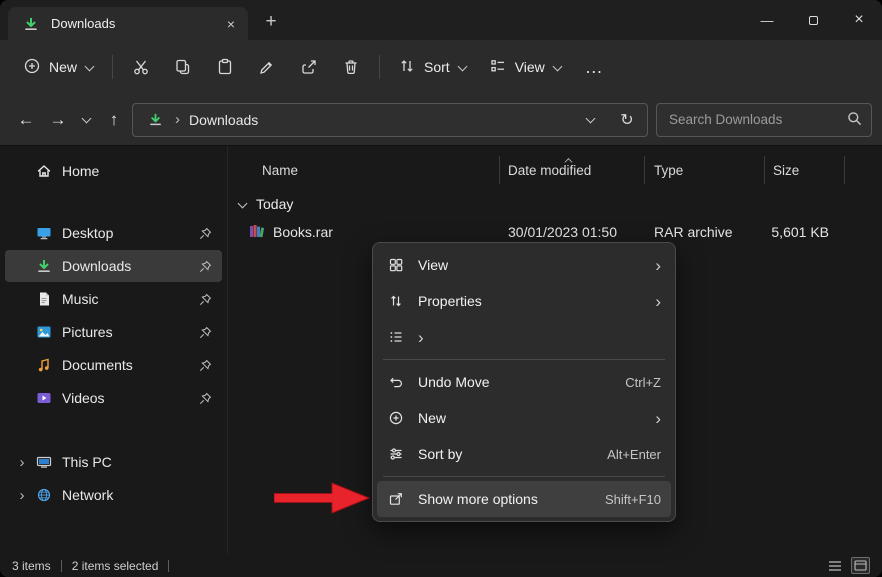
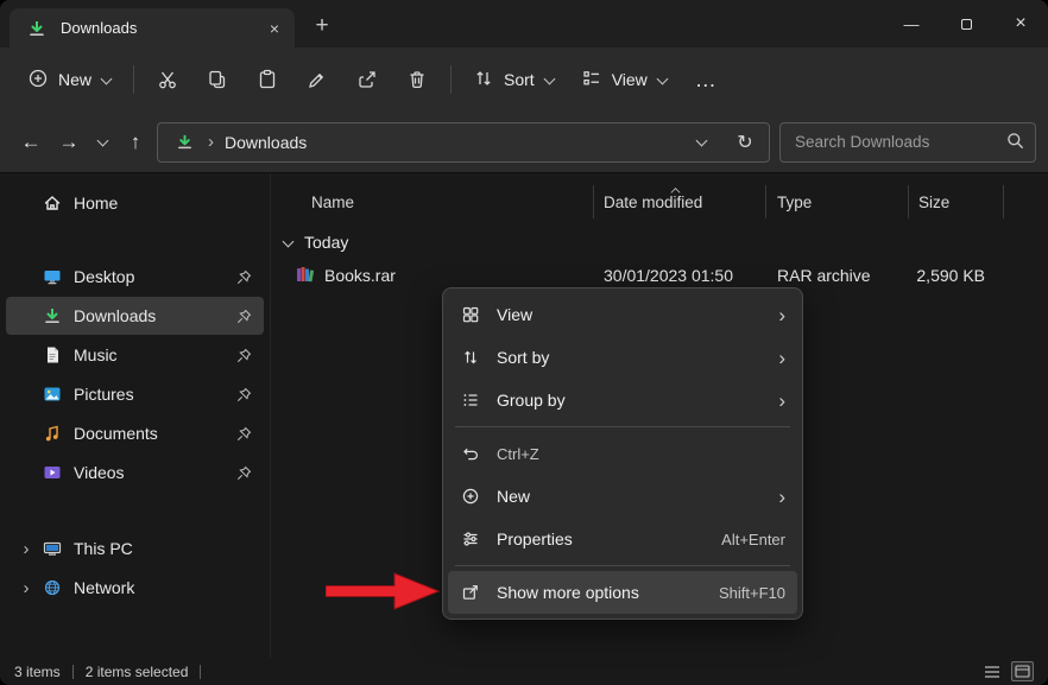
  Downloads
  ×
  +
  —
  ×
  New
  Sort
  View
  …
  ←
  →
  ↑
  ›
  Downloads
  ↻
  Search Downloads
  Home
  Desktop
  Downloads
  Music
  Pictures
  Documents
  Videos
  ›
  This PC
  ›
  Network
  Name
  Date modified
  Type
  Size
  Today
  Books.rar
  30/01/2023 01:50
  RAR archive
- 5,601 KB
+ 2,590 KB
  View
  ›
- Properties
+ Sort by
  ›
+ Group by
  ›
- Undo Move
  Ctrl+Z
  New
  ›
- Sort by
+ Properties
  Alt+Enter
  Show more options
  Shift+F10
  3 items
  2 items selected
